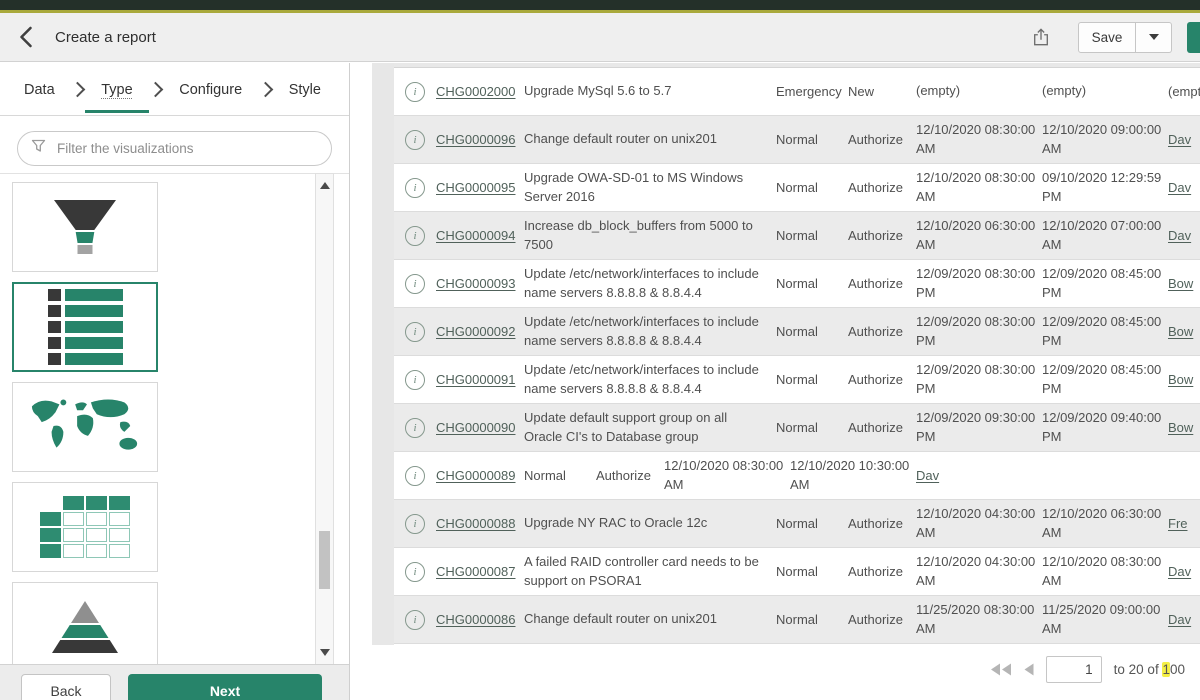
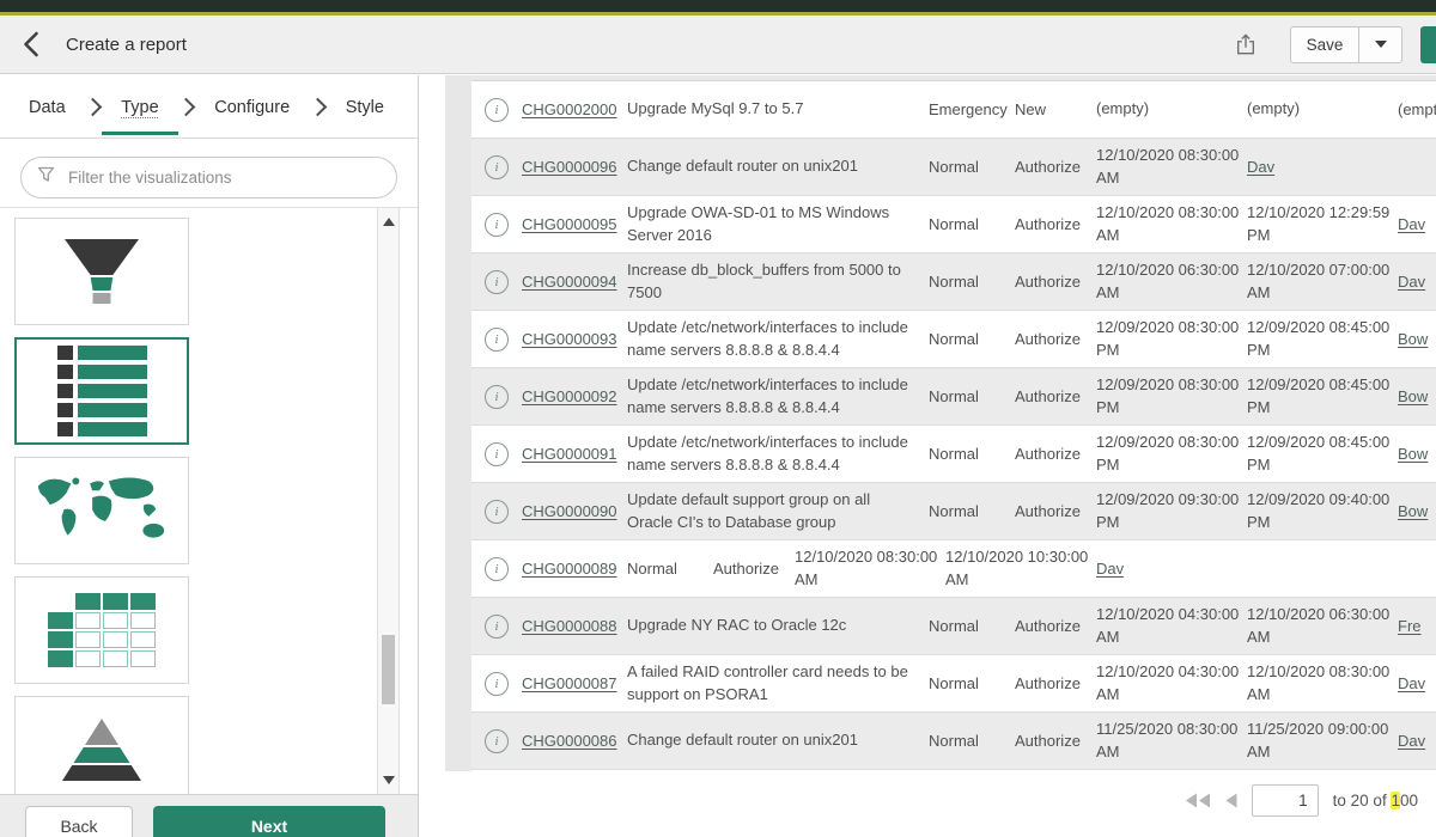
  Create a report
  Save
  Data
  Type
  Configure
  Style
  Filter the visualizations
  Back
  Next
  i
  CHG0002000
- Upgrade MySql 5.6 to 5.7
+ Upgrade MySql 9.7 to 5.7
  Emergency
  New
  (empty)
  (empty)
  (empt
  i
  CHG0000096
  Change default router on unix201
  Normal
  Authorize
  12/10/2020 08:30:00 AM
- 12/10/2020 09:00:00 AM
  Dav
  i
  CHG0000095
  Upgrade OWA-SD-01 to MS Windows Server 2016
  Normal
  Authorize
  12/10/2020 08:30:00 AM
- 09/10/2020 12:29:59 PM
+ 12/10/2020 12:29:59 PM
  Dav
  i
  CHG0000094
  Increase db_block_buffers from 5000 to 7500
  Normal
  Authorize
  12/10/2020 06:30:00 AM
  12/10/2020 07:00:00 AM
  Dav
  i
  CHG0000093
  Update /etc/network/interfaces to include name servers 8.8.8.8 & 8.8.4.4
  Normal
  Authorize
  12/09/2020 08:30:00 PM
  12/09/2020 08:45:00 PM
  Bow
  i
  CHG0000092
  Update /etc/network/interfaces to include name servers 8.8.8.8 & 8.8.4.4
  Normal
  Authorize
  12/09/2020 08:30:00 PM
  12/09/2020 08:45:00 PM
  Bow
  i
  CHG0000091
  Update /etc/network/interfaces to include name servers 8.8.8.8 & 8.8.4.4
  Normal
  Authorize
  12/09/2020 08:30:00 PM
  12/09/2020 08:45:00 PM
  Bow
  i
  CHG0000090
  Update default support group on all Oracle CI's to Database group
  Normal
  Authorize
  12/09/2020 09:30:00 PM
  12/09/2020 09:40:00 PM
  Bow
  i
  CHG0000089
  Normal
  Authorize
  12/10/2020 08:30:00 AM
  12/10/2020 10:30:00 AM
  Dav
  i
  CHG0000088
  Upgrade NY RAC to Oracle 12c
  Normal
  Authorize
  12/10/2020 04:30:00 AM
  12/10/2020 06:30:00 AM
  Fre
  i
  CHG0000087
  A failed RAID controller card needs to be support on PSORA1
  Normal
  Authorize
  12/10/2020 04:30:00 AM
  12/10/2020 08:30:00 AM
  Dav
  i
  CHG0000086
  Change default router on unix201
  Normal
  Authorize
  11/25/2020 08:30:00 AM
  11/25/2020 09:00:00 AM
  Dav
  1
  to 20 of 100
